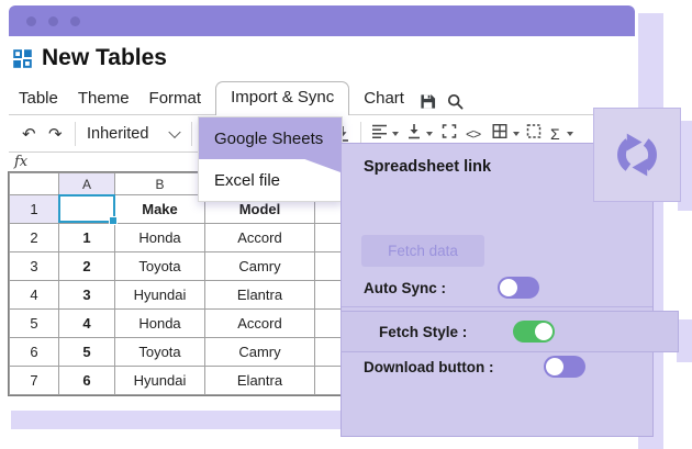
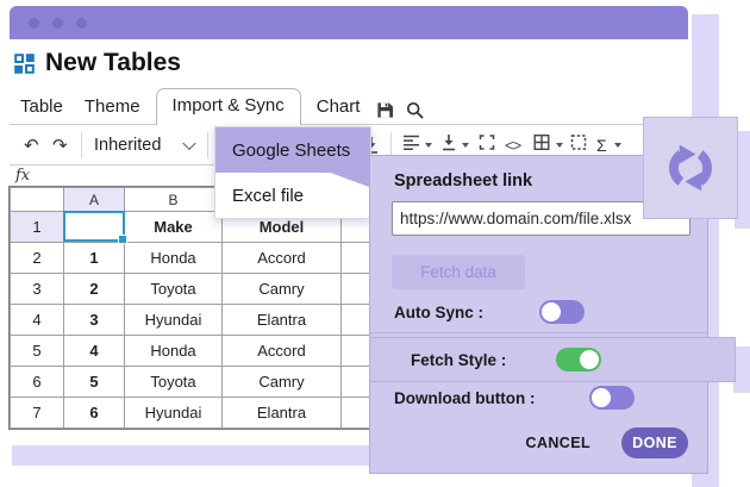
  New Tables
  Table
  Theme
- Format
  Import & Sync
  Chart
  ↶
  ↷
  Inherited
  <>
  Σ
  fx
  	A	B
  1		Make	Model
  2	1	Honda	Accord
  3	2	Toyota	Camry
  4	3	Hyundai	Elantra
  5	4	Honda	Accord
  6	5	Toyota	Camry
  7	6	Hyundai	Elantra
  Google Sheets
  Excel file
  Spreadsheet link
+ https://www.domain.com/file.xlsx
  Fetch data
  Auto Sync :
  Download button :
+ CANCEL
+ DONE
  Fetch Style :
